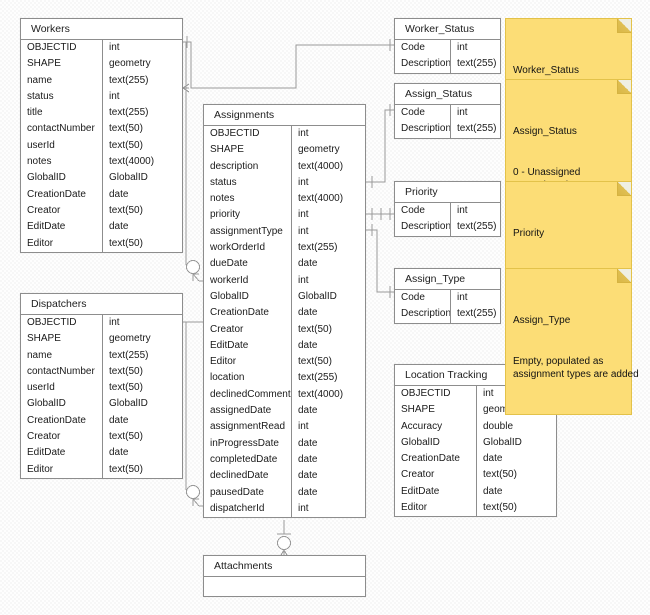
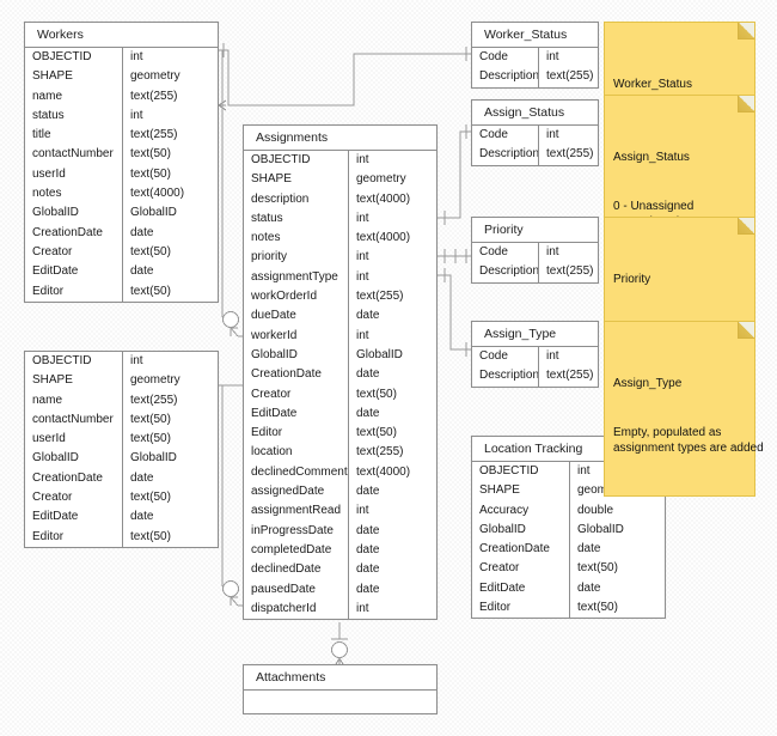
  Workers
  OBJECTID
  int
  SHAPE
  geometry
  name
  text(255)
  status
  int
  title
  text(255)
  contactNumber
  text(50)
  userId
  text(50)
  notes
  text(4000)
  GlobalID
  GlobalID
  CreationDate
  date
  Creator
  text(50)
  EditDate
  date
  Editor
  text(50)
- Dispatchers
  OBJECTID
  int
  SHAPE
  geometry
  name
  text(255)
  contactNumber
  text(50)
  userId
  text(50)
  GlobalID
  GlobalID
  CreationDate
  date
  Creator
  text(50)
  EditDate
  date
  Editor
  text(50)
  Assignments
  OBJECTID
  int
  SHAPE
  geometry
  description
  text(4000)
  status
  int
  notes
  text(4000)
  priority
  int
  assignmentType
  int
  workOrderId
  text(255)
  dueDate
  date
  workerId
  int
  GlobalID
  GlobalID
  CreationDate
  date
  Creator
  text(50)
  EditDate
  date
  Editor
  text(50)
  location
  text(255)
  declinedComment
  text(4000)
  assignedDate
  date
  assignmentRead
  int
  inProgressDate
  date
  completedDate
  date
  declinedDate
  date
  pausedDate
  date
  dispatcherId
  int
  Worker_Status
  Code
  int
  Description
  text(255)
  Assign_Status
  Code
  int
  Description
  text(255)
  Priority
  Code
  int
  Description
  text(255)
  Assign_Type
  Code
  int
  Description
  text(255)
  Location Tracking
  OBJECTID
  int
  SHAPE
  Accuracy
  double
  GlobalID
  GlobalID
  CreationDate
  date
  Creator
  text(50)
  EditDate
  date
  Editor
  text(50)
  Attachments
  Worker_Status
  Assign_Status
  0 - Unassigned
  Priority
  Assign_Type
  Empty, populated as
  assignment types are added
